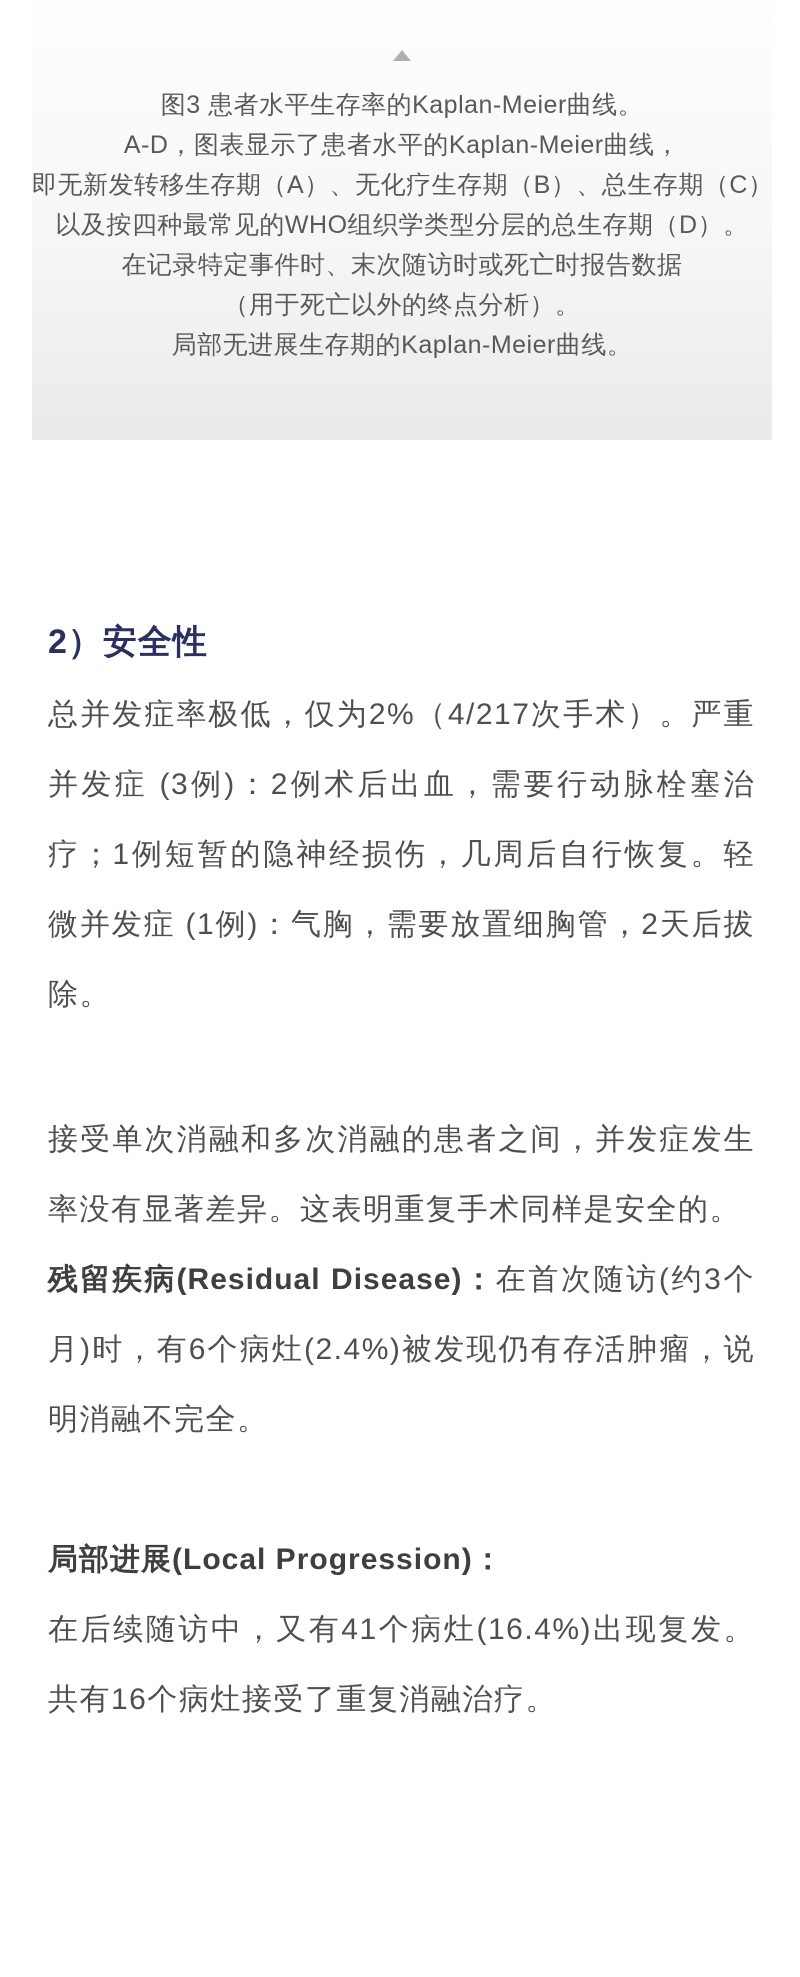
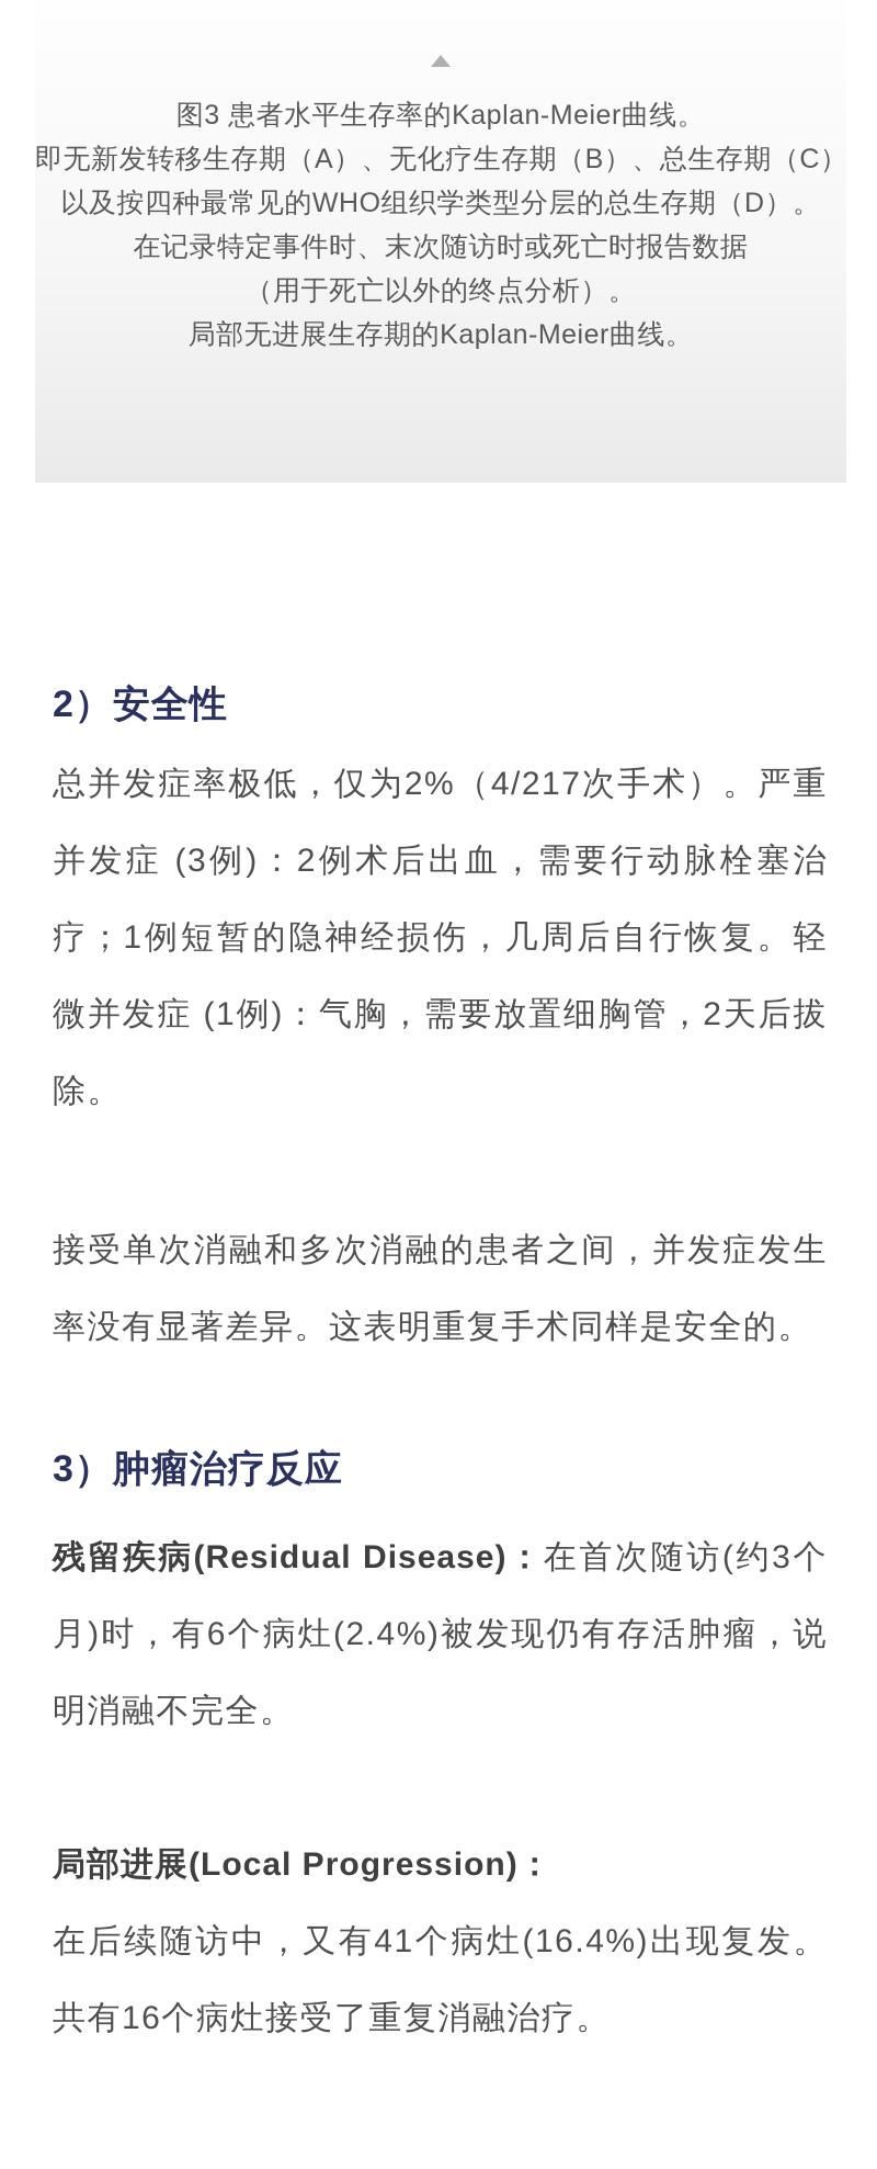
  图3 患者水平生存率的Kaplan-Meier曲线。
- A-D，图表显示了患者水平的Kaplan-Meier曲线，
  即无新发转移生存期（A）、无化疗生存期（B）、总生存期（C）
  以及按四种最常见的WHO组织学类型分层的总生存期（D）。
  在记录特定事件时、末次随访时或死亡时报告数据
  （用于死亡以外的终点分析）。
  局部无进展生存期的Kaplan-Meier曲线。
  2）安全性
  总并发症率极低，仅为2%（4/217次手术）。严重并发症 (3例)：2例术后出血，需要行动脉栓塞治疗；1例短暂的隐神经损伤，几周后自行恢复。轻微并发症 (1例)：气胸，需要放置细胸管，2天后拔除。
  接受单次消融和多次消融的患者之间，并发症发生率没有显著差异。这表明重复手术同样是安全的。
+ 3）肿瘤治疗反应
  残留疾病(Residual Disease)：在首次随访(约3个月)时，有6个病灶(2.4%)被发现仍有存活肿瘤，说明消融不完全。
  局部进展(Local Progression)：
  在后续随访中，又有41个病灶(16.4%)出现复发。共有16个病灶接受了重复消融治疗。
